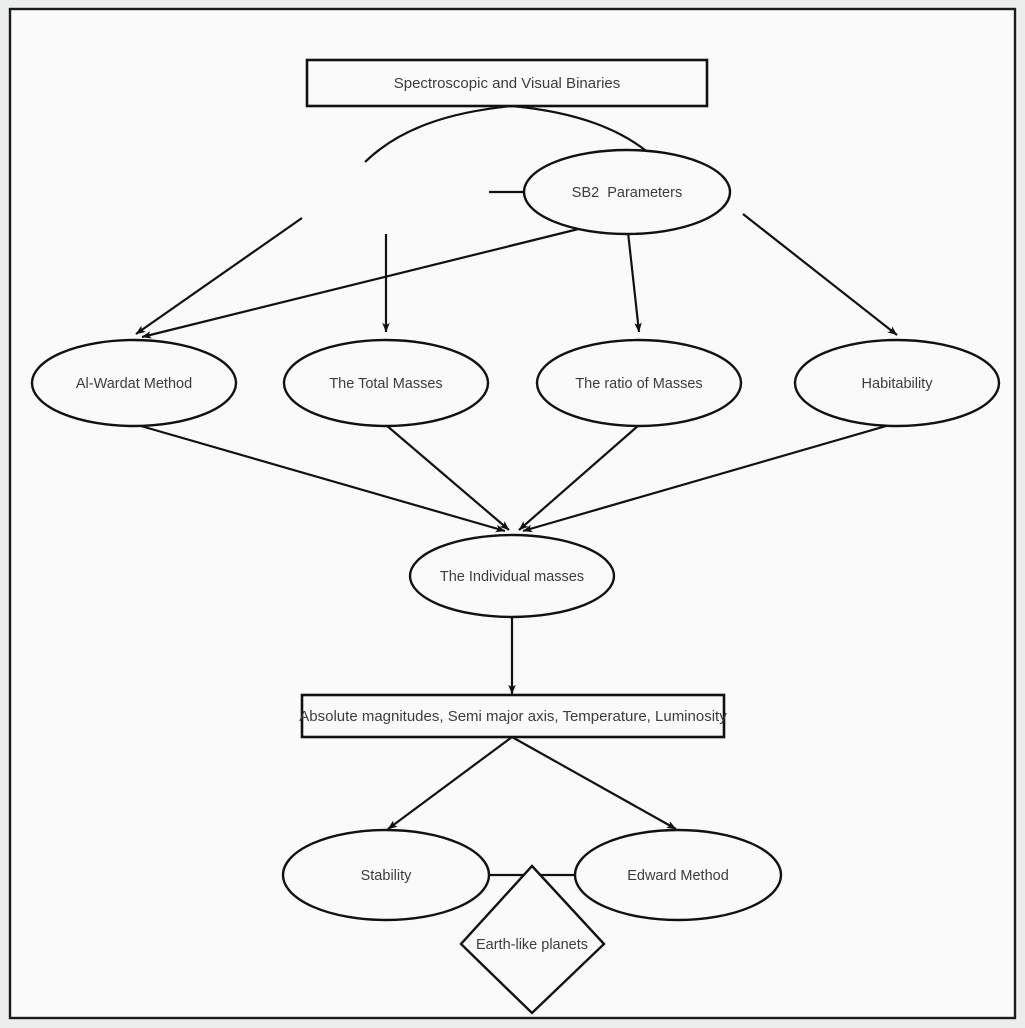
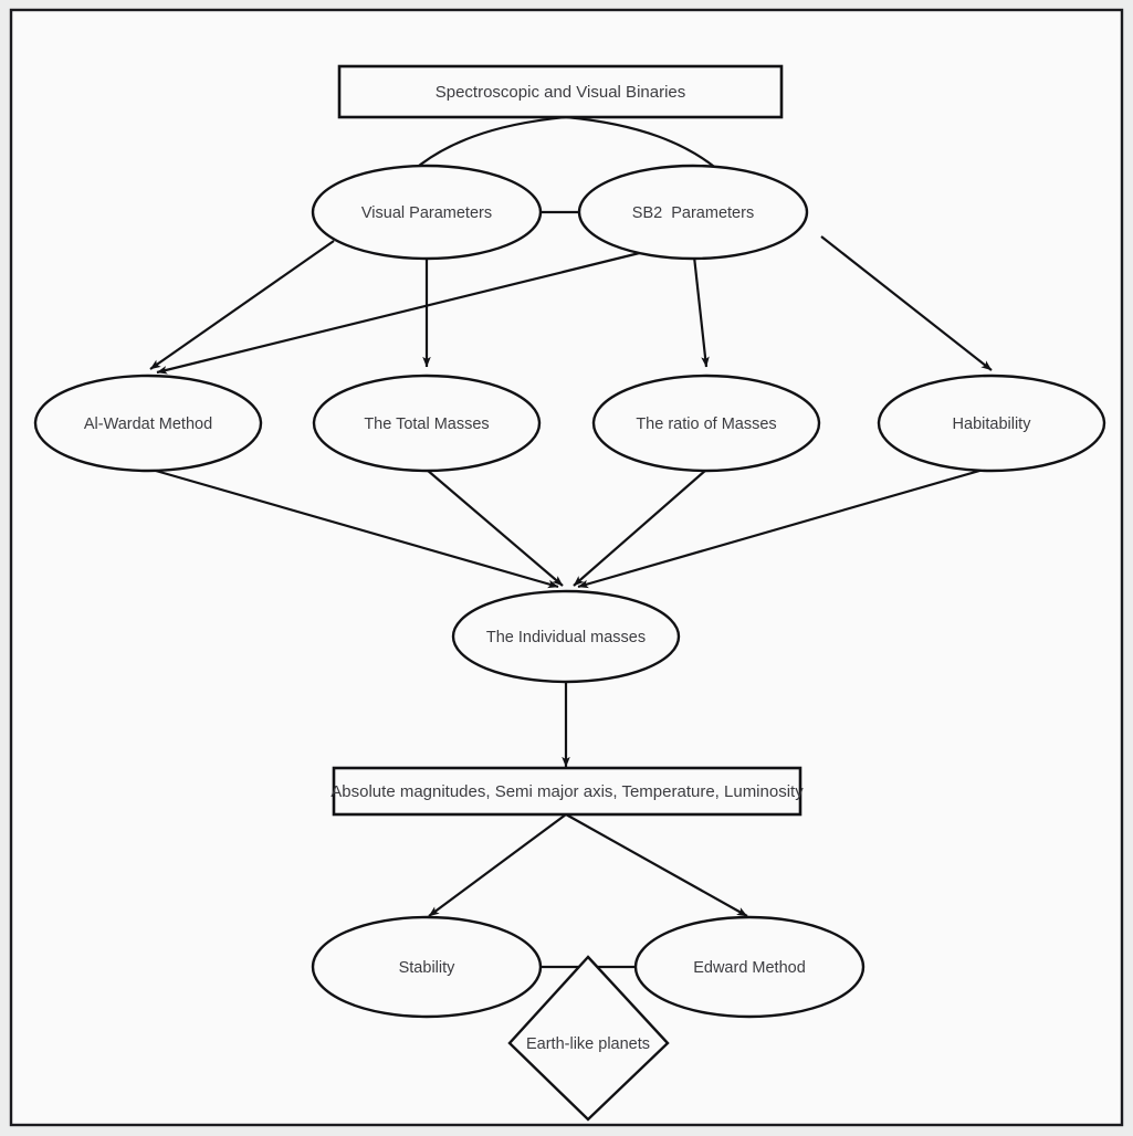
  Spectroscopic and Visual Binaries
+ Visual Parameters
  SB2 Parameters
  Al-Wardat Method
  The Total Masses
  The ratio of Masses
  Habitability
  The Individual masses
  Absolute magnitudes, Semi major axis, Temperature, Luminosity
  Stability
  Edward Method
  Earth-like planets
